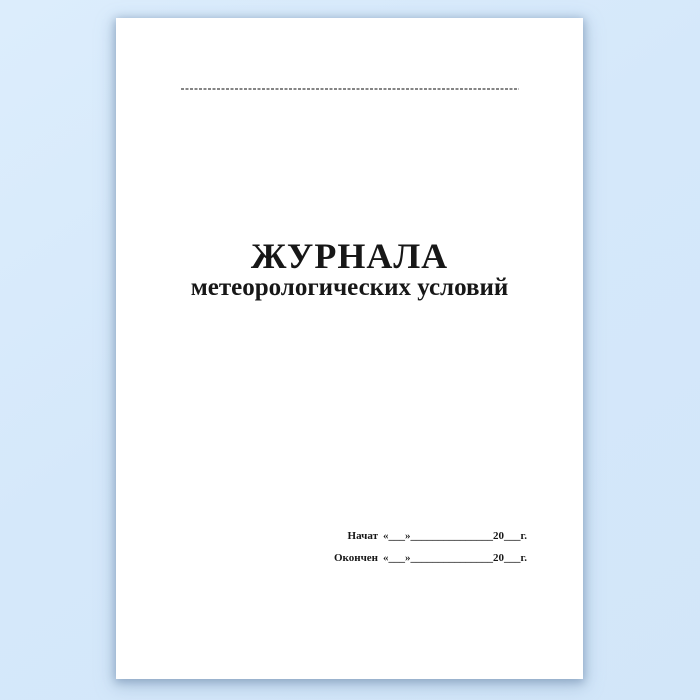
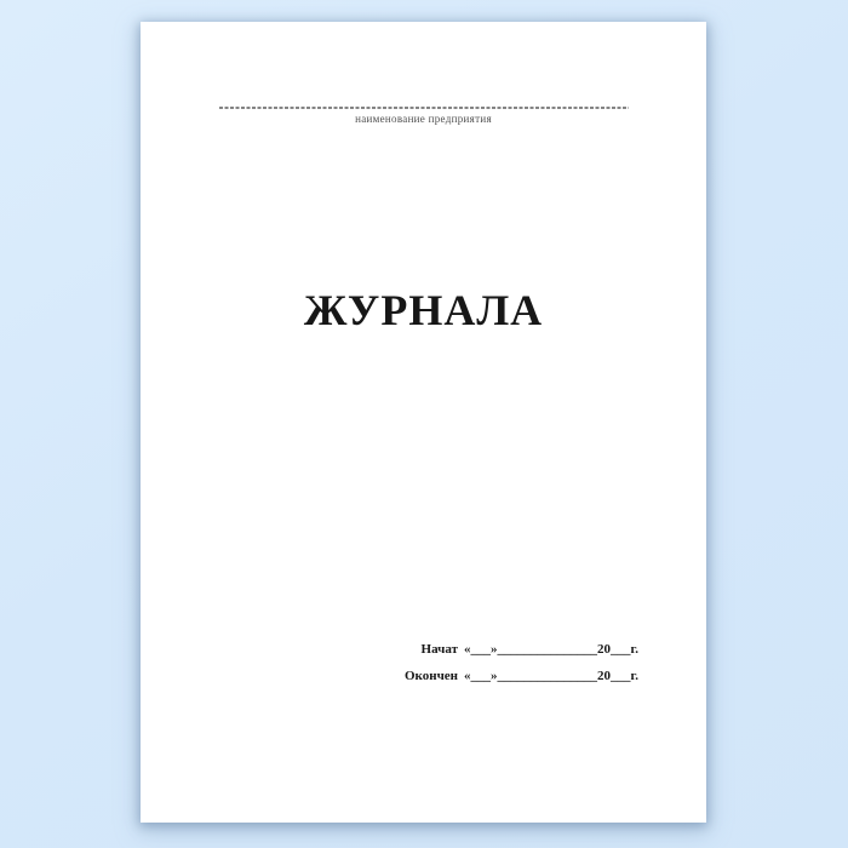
+ наименование предприятия
  ЖУРНАЛА
- метеорологических условий
  Начат
  «___»_______________20___г.
  Окончен
  «___»_______________20___г.
